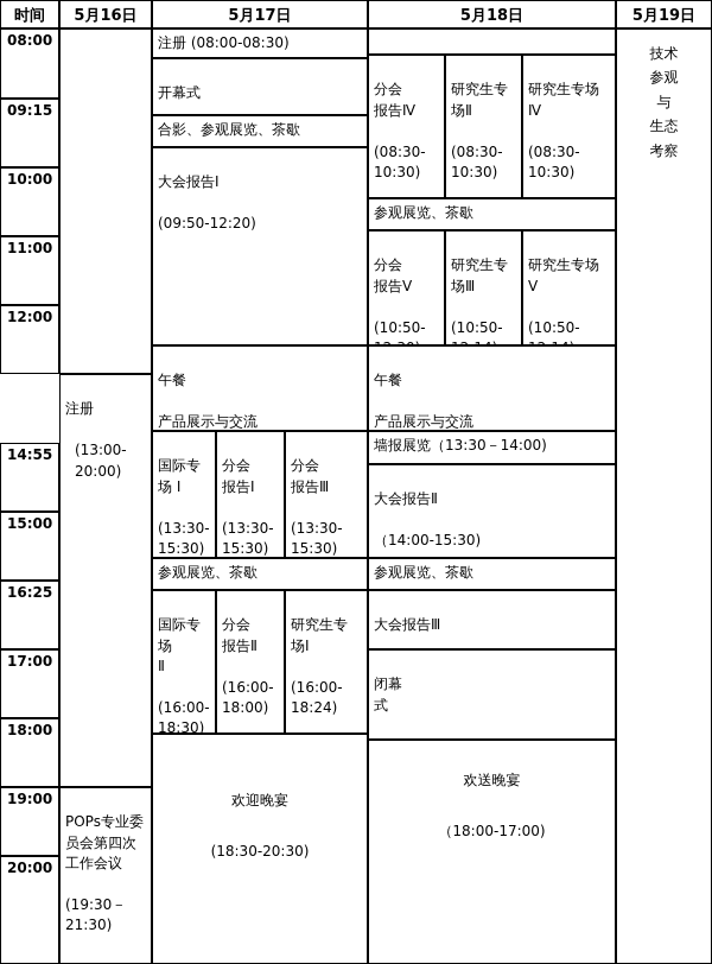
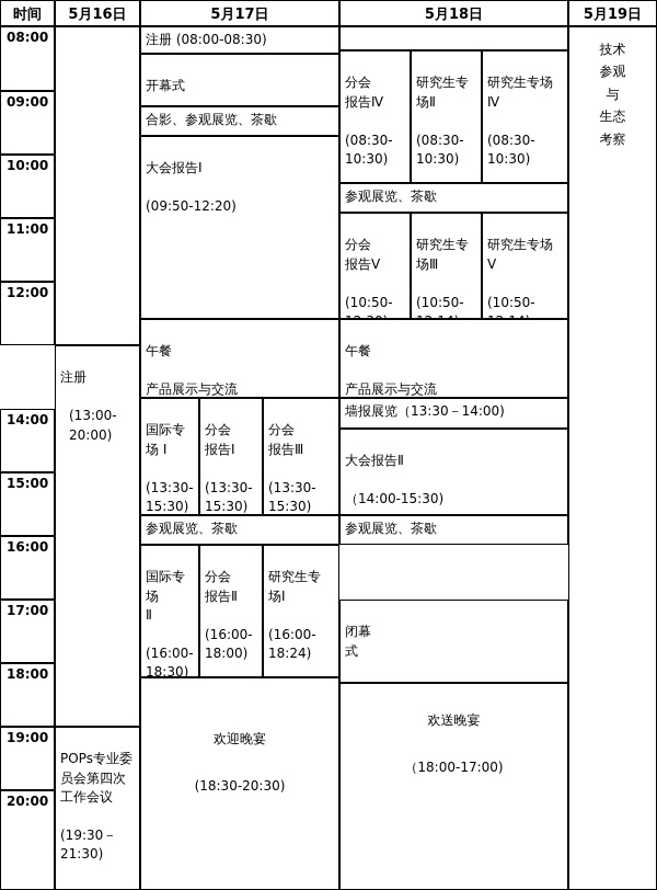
  时间
  5月16日
  5月17日
  5月18日
  5月19日
  08:00
- 09:15
+ 09:00
  10:00
  11:00
  12:00
- 14:55
+ 14:00
  15:00
- 16:25
+ 16:00
  17:00
  18:00
  19:00
  20:00
  注册
  (13:00-
  20:00)
  POPs专业委
  员会第四次
  工作会议
  (19:30－
  21:30)
  注册 (08:00-08:30)
  开幕式
  合影、参观展览、茶歇
  大会报告Ⅰ
  (09:50-12:20)
  午餐
  产品展示与交流
  国际专
  场 Ⅰ
  (13:30-
  15:30)
  分会
  报告Ⅰ
  (13:30-
  15:30)
  分会
  报告Ⅲ
  (13:30-
  15:30)
  参观展览、茶歇
  国际专场
  Ⅱ
  (16:00-
  18:30)
  分会
  报告Ⅱ
  (16:00-
  18:00)
  研究生专
  场Ⅰ
  (16:00-
  18:24)
  欢迎晚宴
  (18:30-20:30)
  分会
  报告Ⅳ
  (08:30-
  10:30)
  研究生专
  场Ⅱ
  (08:30-
  10:30)
  研究生专场
  Ⅳ
  (08:30-
  10:30)
  参观展览、茶歇
  分会
  报告Ⅴ
  (10:50-
  研究生专
  场Ⅲ
  (10:50-
  研究生专场
  Ⅴ
  (10:50-
  午餐
  产品展示与交流
  墙报展览（13:30－14:00)
  大会报告Ⅱ
  （14:00-15:30)
  参观展览、茶歇
- 大会报告Ⅲ
  闭幕
  式
  欢送晚宴
  （18:00-17:00)
  技术
  参观
  与
  生态
  考察
